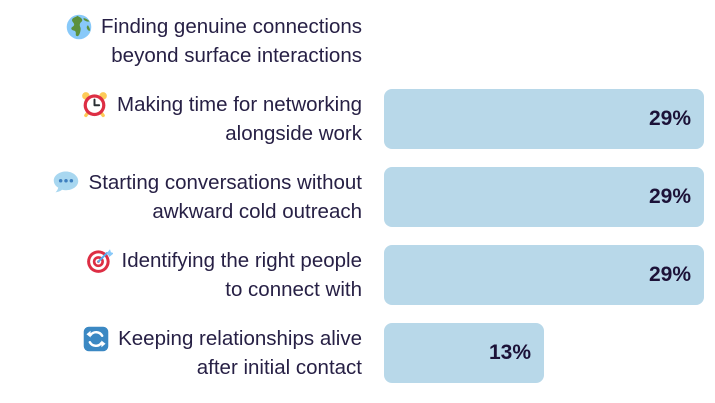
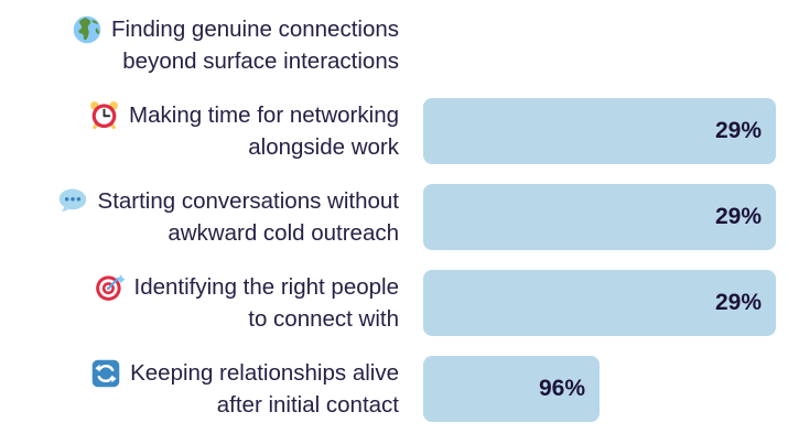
  Finding genuine connections
  beyond surface interactions
  Making time for networking
  alongside work
  29%
  Starting conversations without
  awkward cold outreach
  29%
  Identifying the right people
  to connect with
  29%
  Keeping relationships alive
  after initial contact
- 13%
+ 96%
